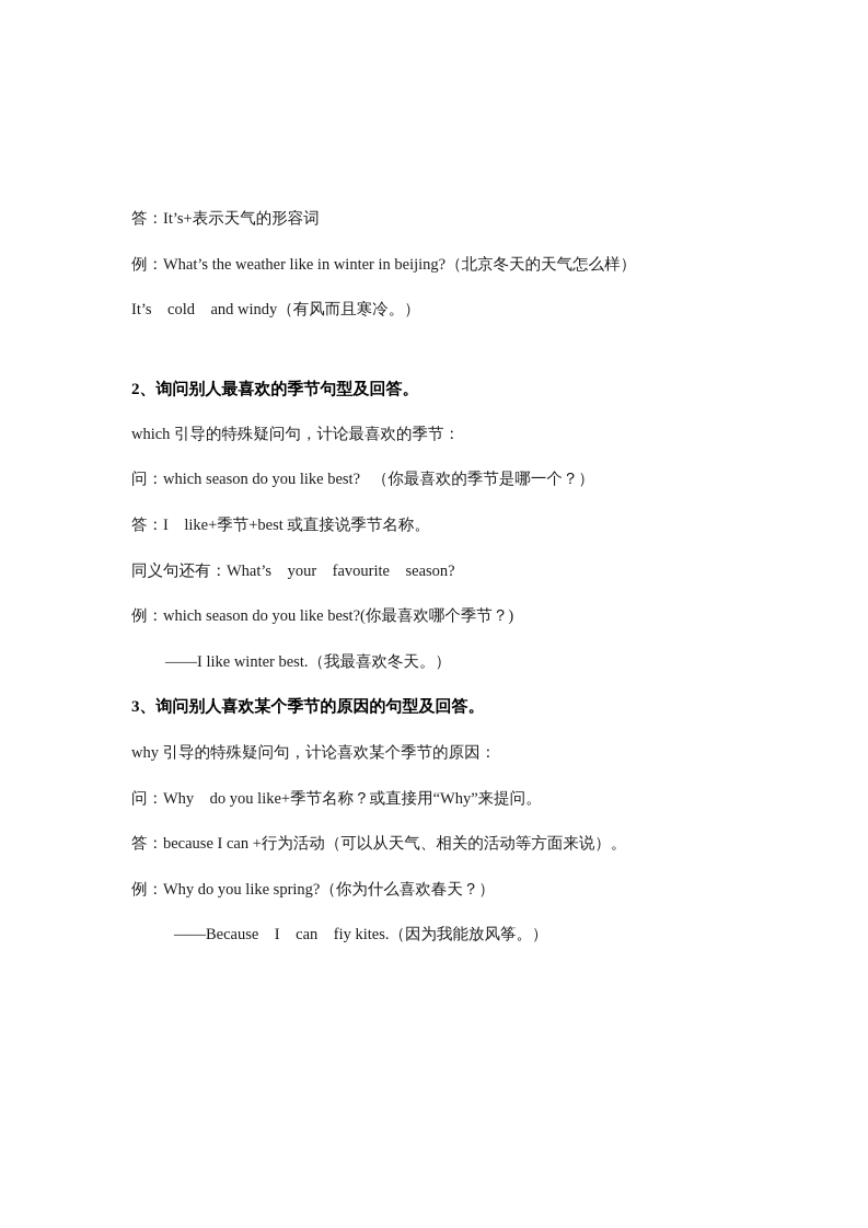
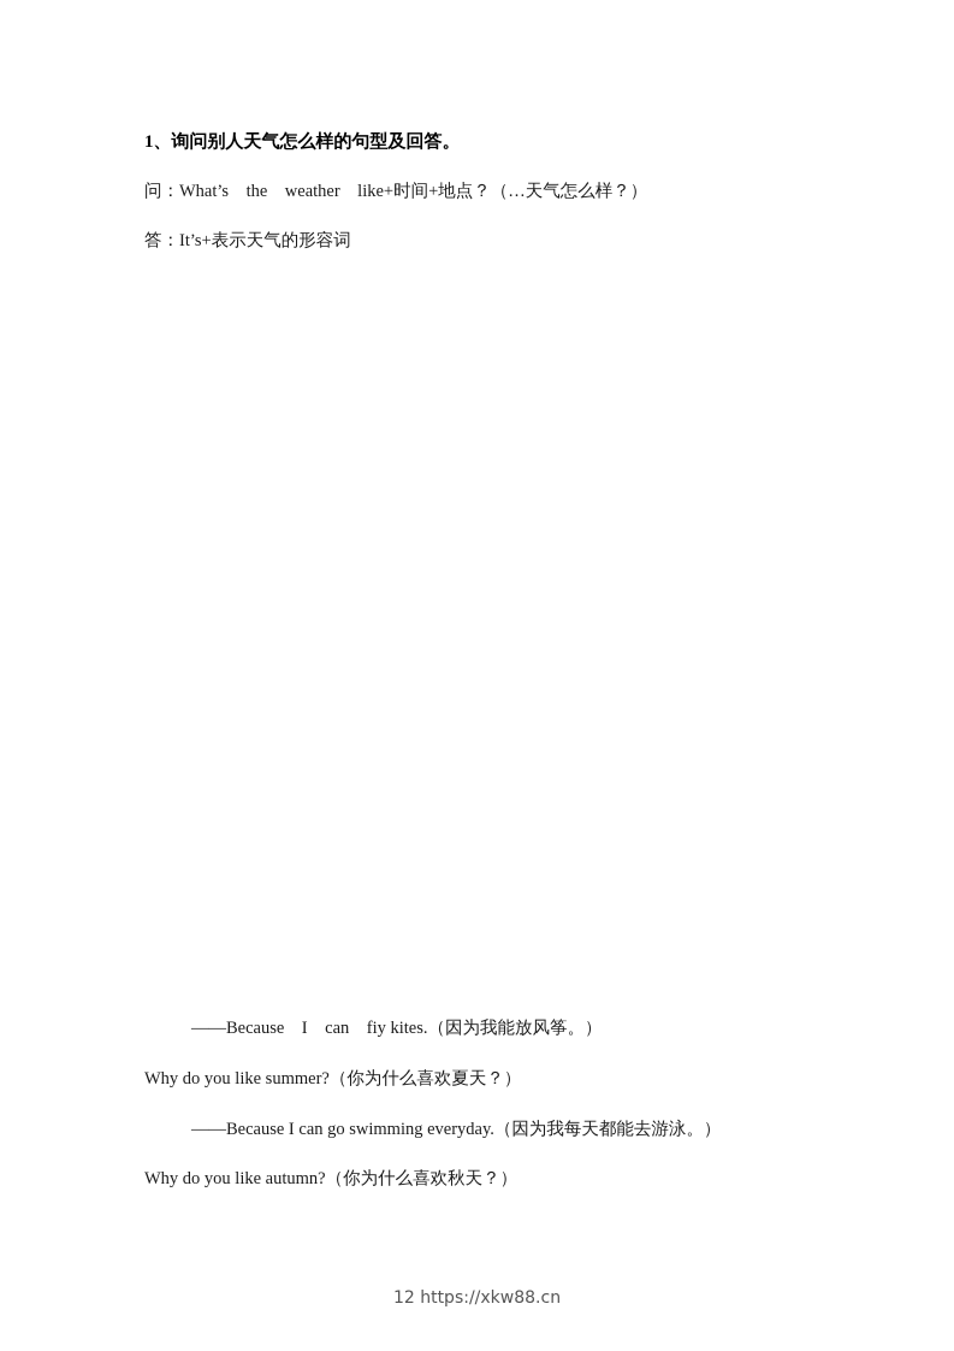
+ 1、询问别人天气怎么样的句型及回答。
+ 问：What’s the weather like+时间+地点？（…天气怎么样？）
  答：It’s+表示天气的形容词
- 例：What’s the weather like in winter in beijing?（北京冬天的天气怎么样）
- It’s cold and windy（有风而且寒冷。）
- 2、询问别人最喜欢的季节句型及回答。
- which 引导的特殊疑问句，计论最喜欢的季节：
- 问：which season do you like best? （你最喜欢的季节是哪一个？）
- 答：I like+季节+best 或直接说季节名称。
- 同义句还有：What’s your favourite season?
- 例：which season do you like best?(你最喜欢哪个季节？)
- ——I like winter best.（我最喜欢冬天。）
- 3、询问别人喜欢某个季节的原因的句型及回答。
- why 引导的特殊疑问句，计论喜欢某个季节的原因：
- 问：Why do you like+季节名称？或直接用“Why”来提问。
- 答：because I can +行为活动（可以从天气、相关的活动等方面来说）。
- 例：Why do you like spring?（你为什么喜欢春天？）
  ——Because I can fiy kites.（因为我能放风筝。）
+ Why do you like summer?（你为什么喜欢夏天？）
+ ——Because I can go swimming everyday.（因为我每天都能去游泳。）
+ Why do you like autumn?（你为什么喜欢秋天？）
+ 12 https://xkw88.cn
